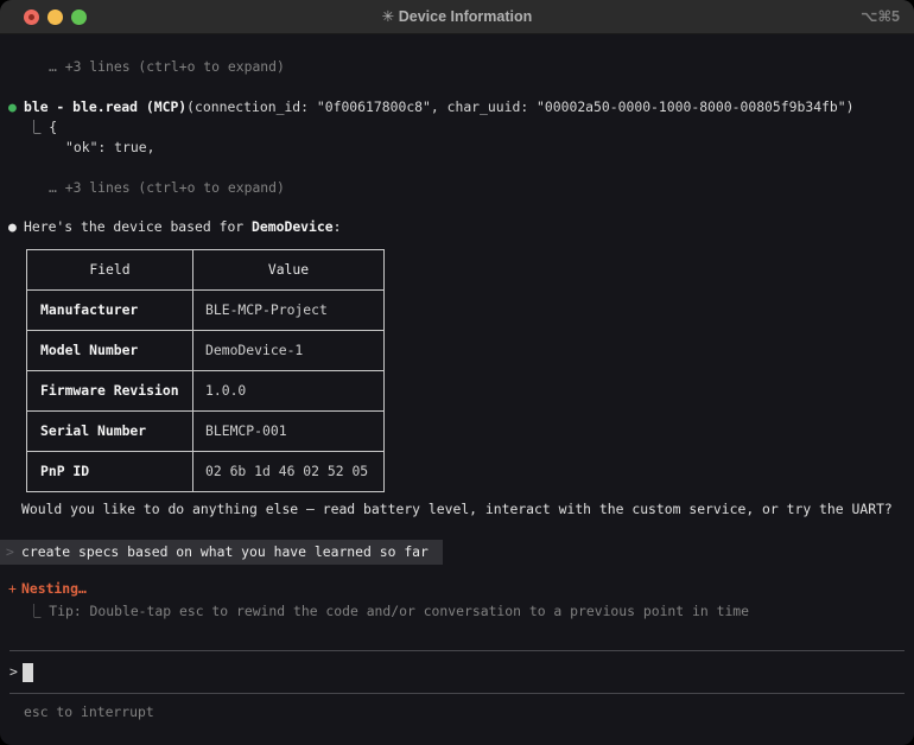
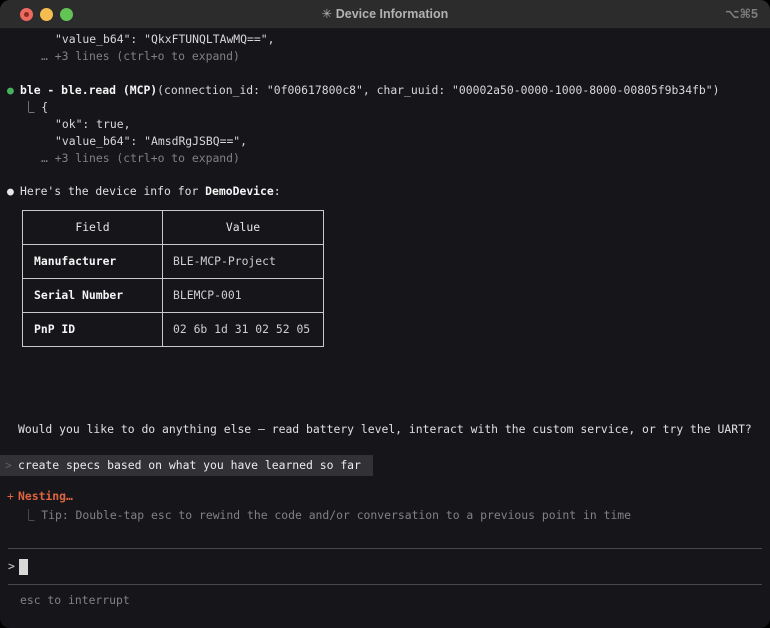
  ✳ Device Information
  ⌥⌘5
+ "value_b64": "QkxFTUNQLTAwMQ==",
  … +3 lines (ctrl+o to expand)
  ● ble - ble.read (MCP)(connection_id: "0f00617800c8", char_uuid: "00002a50-0000-1000-8000-00805f9b34fb")
  ⎿ {
  "ok": true,
+ "value_b64": "AmsdRgJSBQ==",
  … +3 lines (ctrl+o to expand)
- ● Here's the device based for DemoDevice:
+ ● Here's the device info for DemoDevice:
  Field	Value
  Manufacturer	BLE-MCP-Project
- Model Number	DemoDevice-1
- Firmware Revision	1.0.0
  Serial Number	BLEMCP-001
- PnP ID	02 6b 1d 46 02 52 05
+ PnP ID	02 6b 1d 31 02 52 05
  Would you like to do anything else — read battery level, interact with the custom service, or try the UART?
  > create specs based on what you have learned so far
  + Nesting…
  ⎿ Tip: Double-tap esc to rewind the code and/or conversation to a previous point in time
  >
  esc to interrupt
